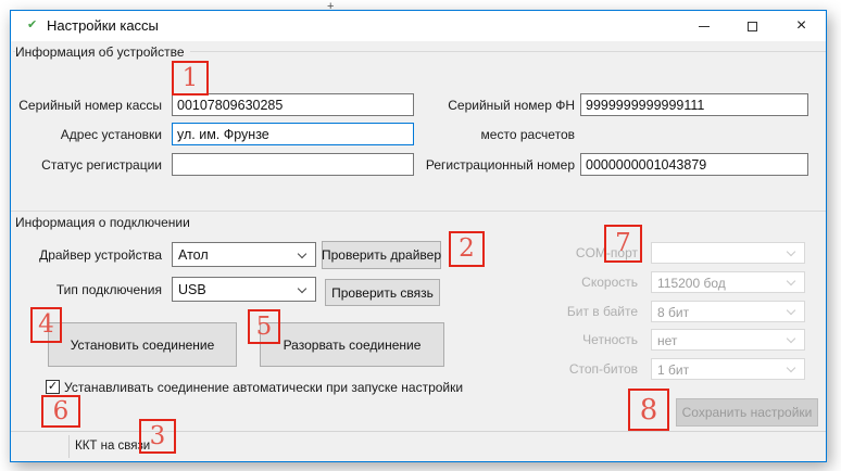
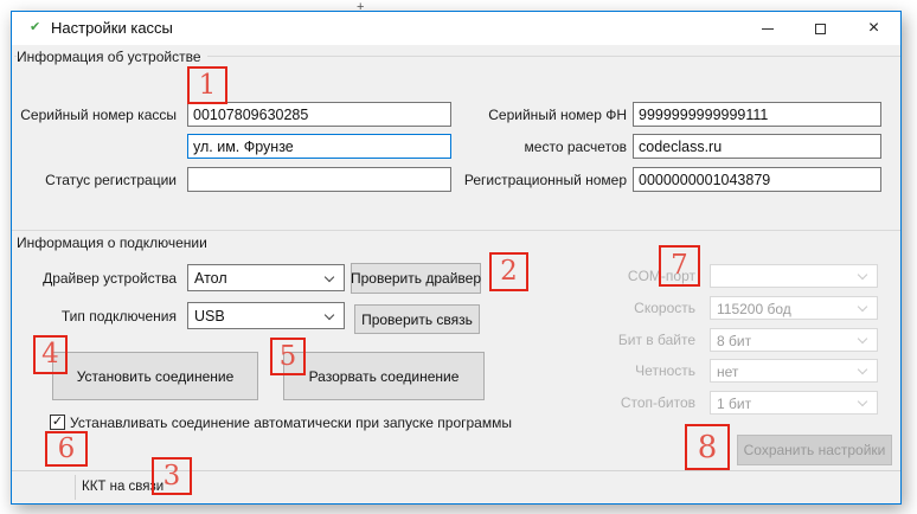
  +
  ✔
  Настройки кассы
  ×
  Информация об устройстве
  Серийный номер кассы
  00107809630285
- Адрес установки
  ул. им. Фрунзе
  Статус регистрации
  Серийный номер ФН
  9999999999999111
  место расчетов
+ codeclass.ru
  Регистрационный номер
  0000000001043879
  Информация о подключении
  Драйвер устройства
  Атол
  Проверить драйвер
  Тип подключения
  USB
  Проверить связь
  Установить соединение
  Разорвать соединение
  ✓
- Устанавливать соединение автоматически при запуске настройки
+ Устанавливать соединение автоматически при запуске программы
  COM-порт
  Скорость
  115200 бод
  Бит в байте
  8 бит
  Четность
  нет
  Стоп-битов
  1 бит
  Сохранить настройки
  ККТ на связи
  1
  2
  3
  4
  5
  6
  7
  8
